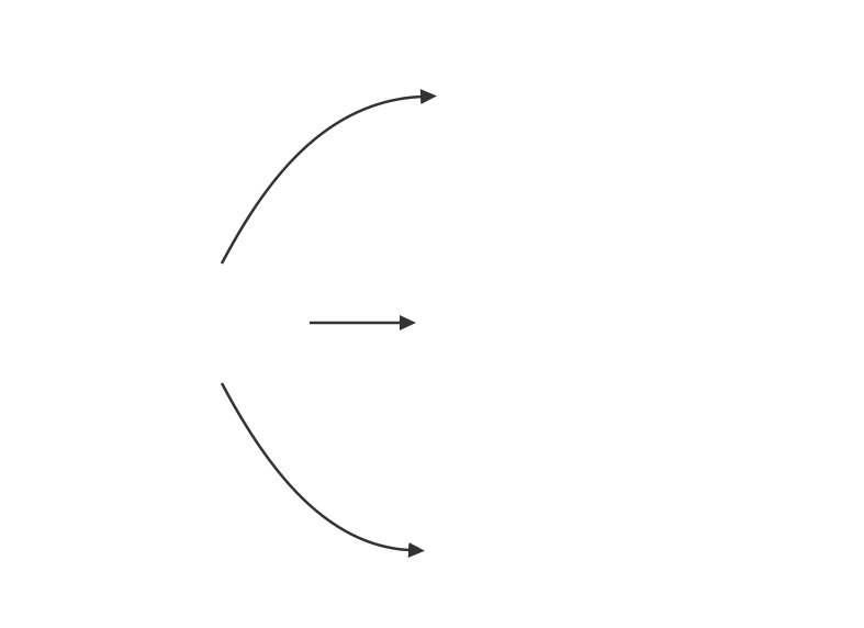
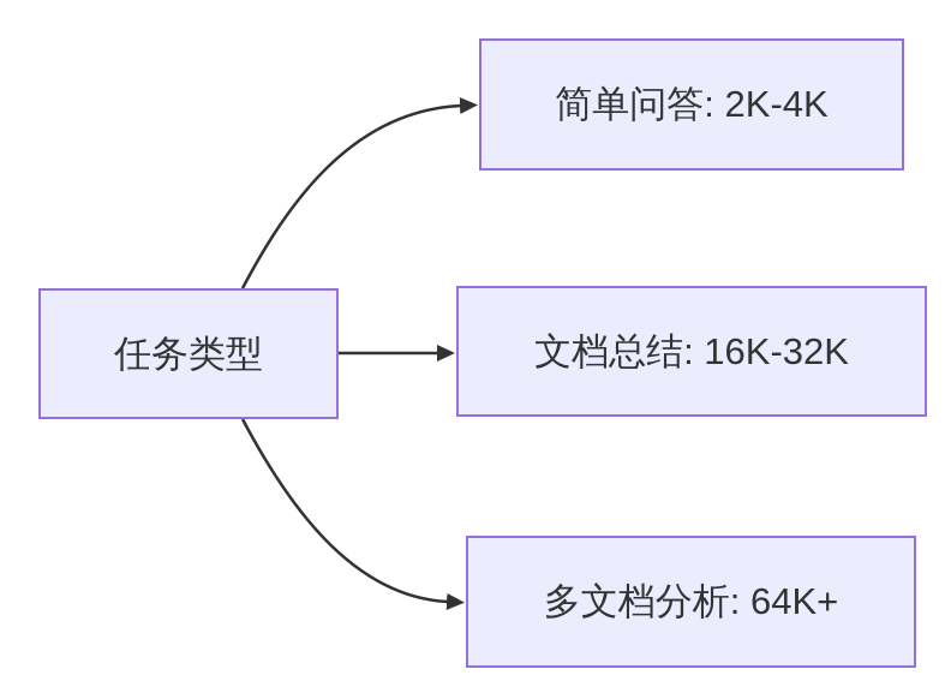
+ 任务类型
+ 简单问答: 2K-4K
+ 文档总结: 16K-32K
+ 多文档分析: 64K+
